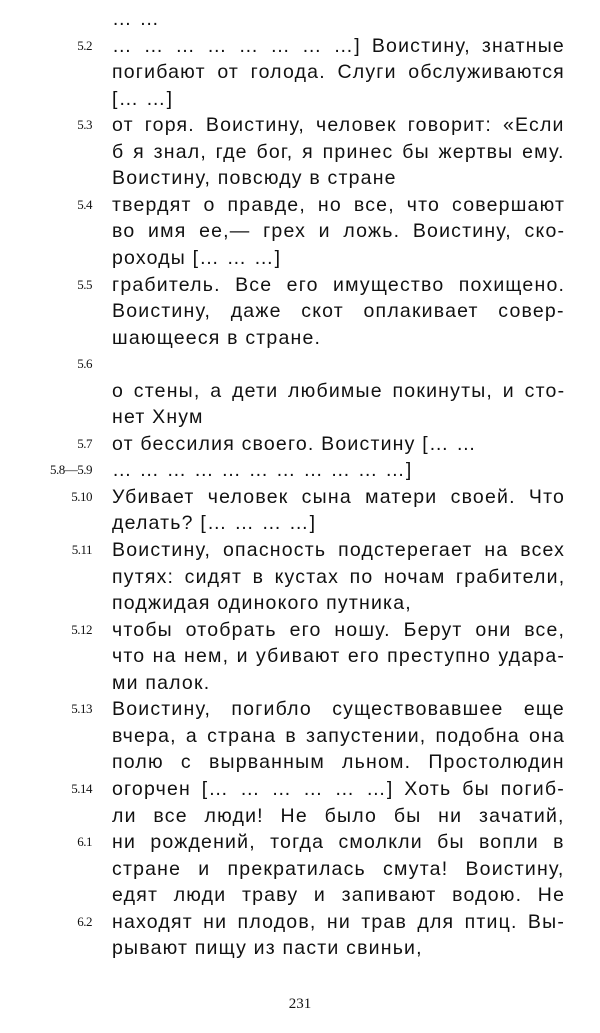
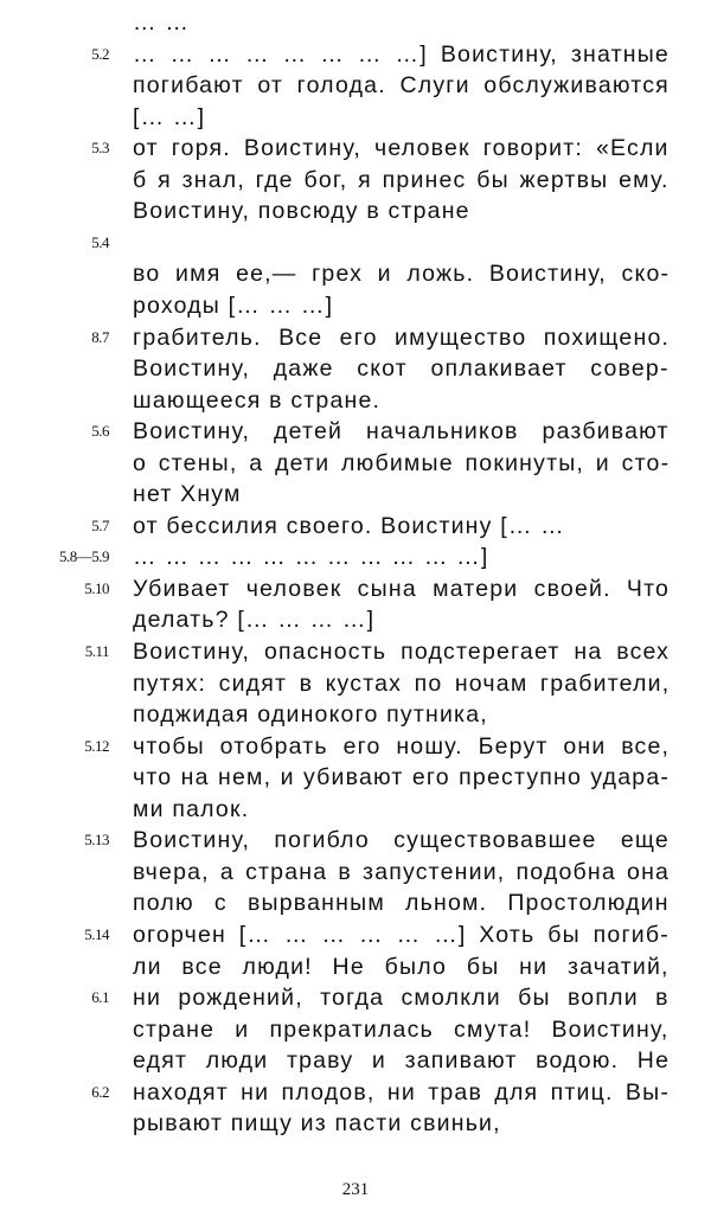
  … …
  5.2
  … … … … … … … …] Воистину, знатные
  погибают от голода. Слуги обслуживаются
  [… …]
  5.3
  от горя. Воистину, человек говорит: «Если
  б я знал, где бог, я принес бы жертвы ему.
  Воистину, повсюду в стране
  5.4
- твердят о правде, но все, что совершают
  во имя ее,— грех и ложь. Воистину, ско-
  роходы [… … …]
- 5.5
+ 8.7
  грабитель. Все его имущество похищено.
  Воистину, даже скот оплакивает совер-
  шающееся в стране.
  5.6
+ Воистину, детей начальников разбивают
  о стены, а дети любимые покинуты, и сто-
  нет Хнум
  5.7
  от бессилия своего. Воистину [… …
  5.8—5.9
  … … … … … … … … … … …]
  5.10
  Убивает человек сына матери своей. Что
  делать? [… … … …]
  5.11
  Воистину, опасность подстерегает на всех
  путях: сидят в кустах по ночам грабители,
  поджидая одинокого путника,
  5.12
  чтобы отобрать его ношу. Берут они все,
  что на нем, и убивают его преступно удара-
  ми палок.
  5.13
  Воистину, погибло существовавшее еще
  вчера, а страна в запустении, подобна она
  полю с вырванным льном. Простолюдин
  5.14
  огорчен [… … … … … …] Хоть бы погиб-
  ли все люди! Не было бы ни зачатий,
  6.1
  ни рождений, тогда смолкли бы вопли в
  стране и прекратилась смута! Воистину,
  едят люди траву и запивают водою. Не
  6.2
  находят ни плодов, ни трав для птиц. Вы-
  рывают пищу из пасти свиньи,
  231
